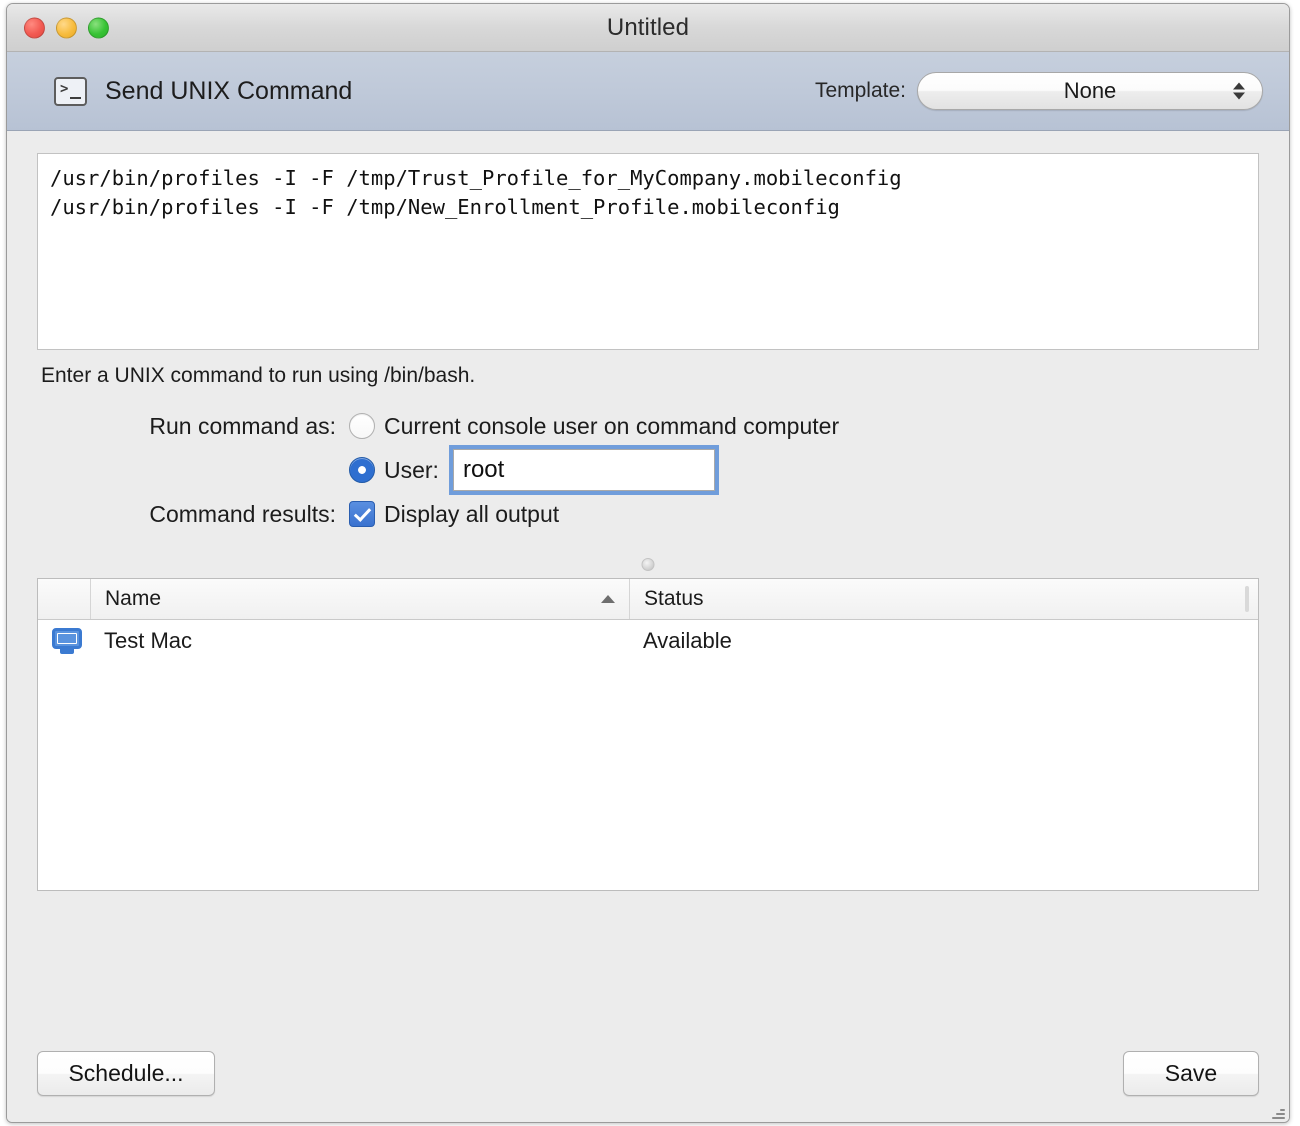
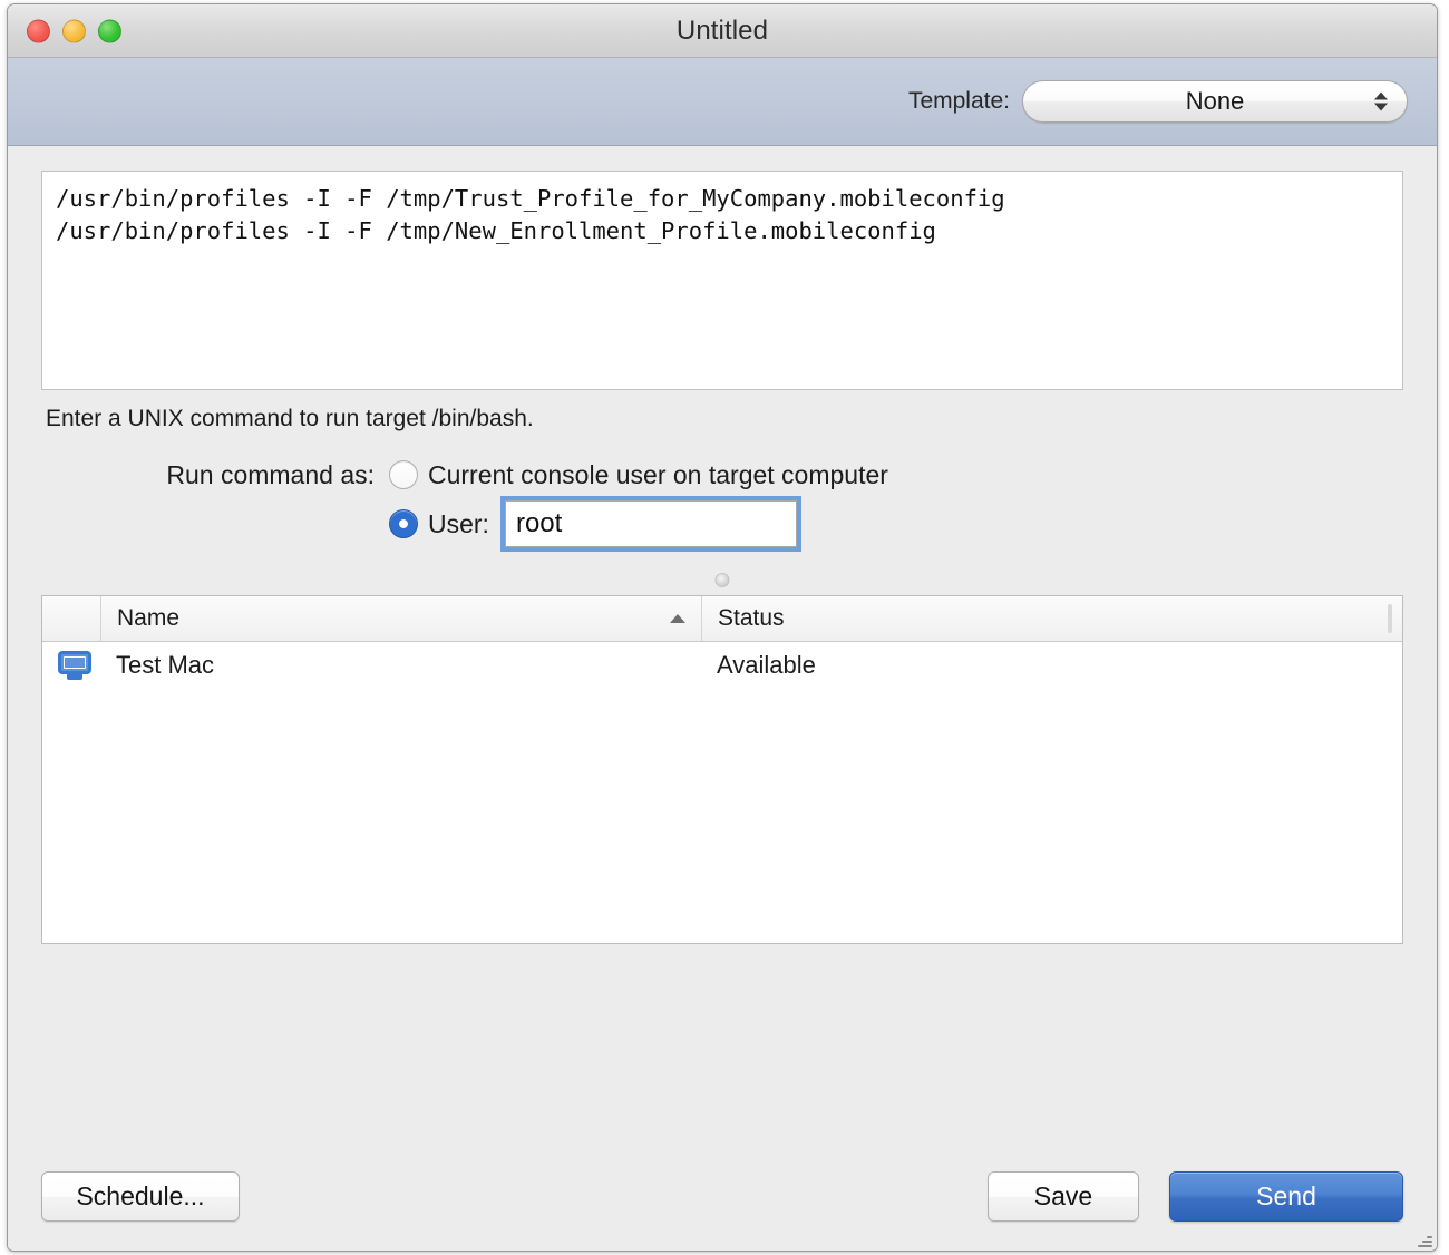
  Untitled
- >
- Send UNIX Command
  Template:
  None
  /usr/bin/profiles -I -F /tmp/Trust_Profile_for_MyCompany.mobileconfig
  /usr/bin/profiles -I -F /tmp/New_Enrollment_Profile.mobileconfig
- Enter a UNIX command to run using /bin/bash.
+ Enter a UNIX command to run target /bin/bash.
  Run command as:
- Current console user on command computer
+ Current console user on target computer
  User:
  root
- Command results:
- Display all output
  Name
  Status
  Test Mac
  Available
  Schedule...
  Save
+ Send
